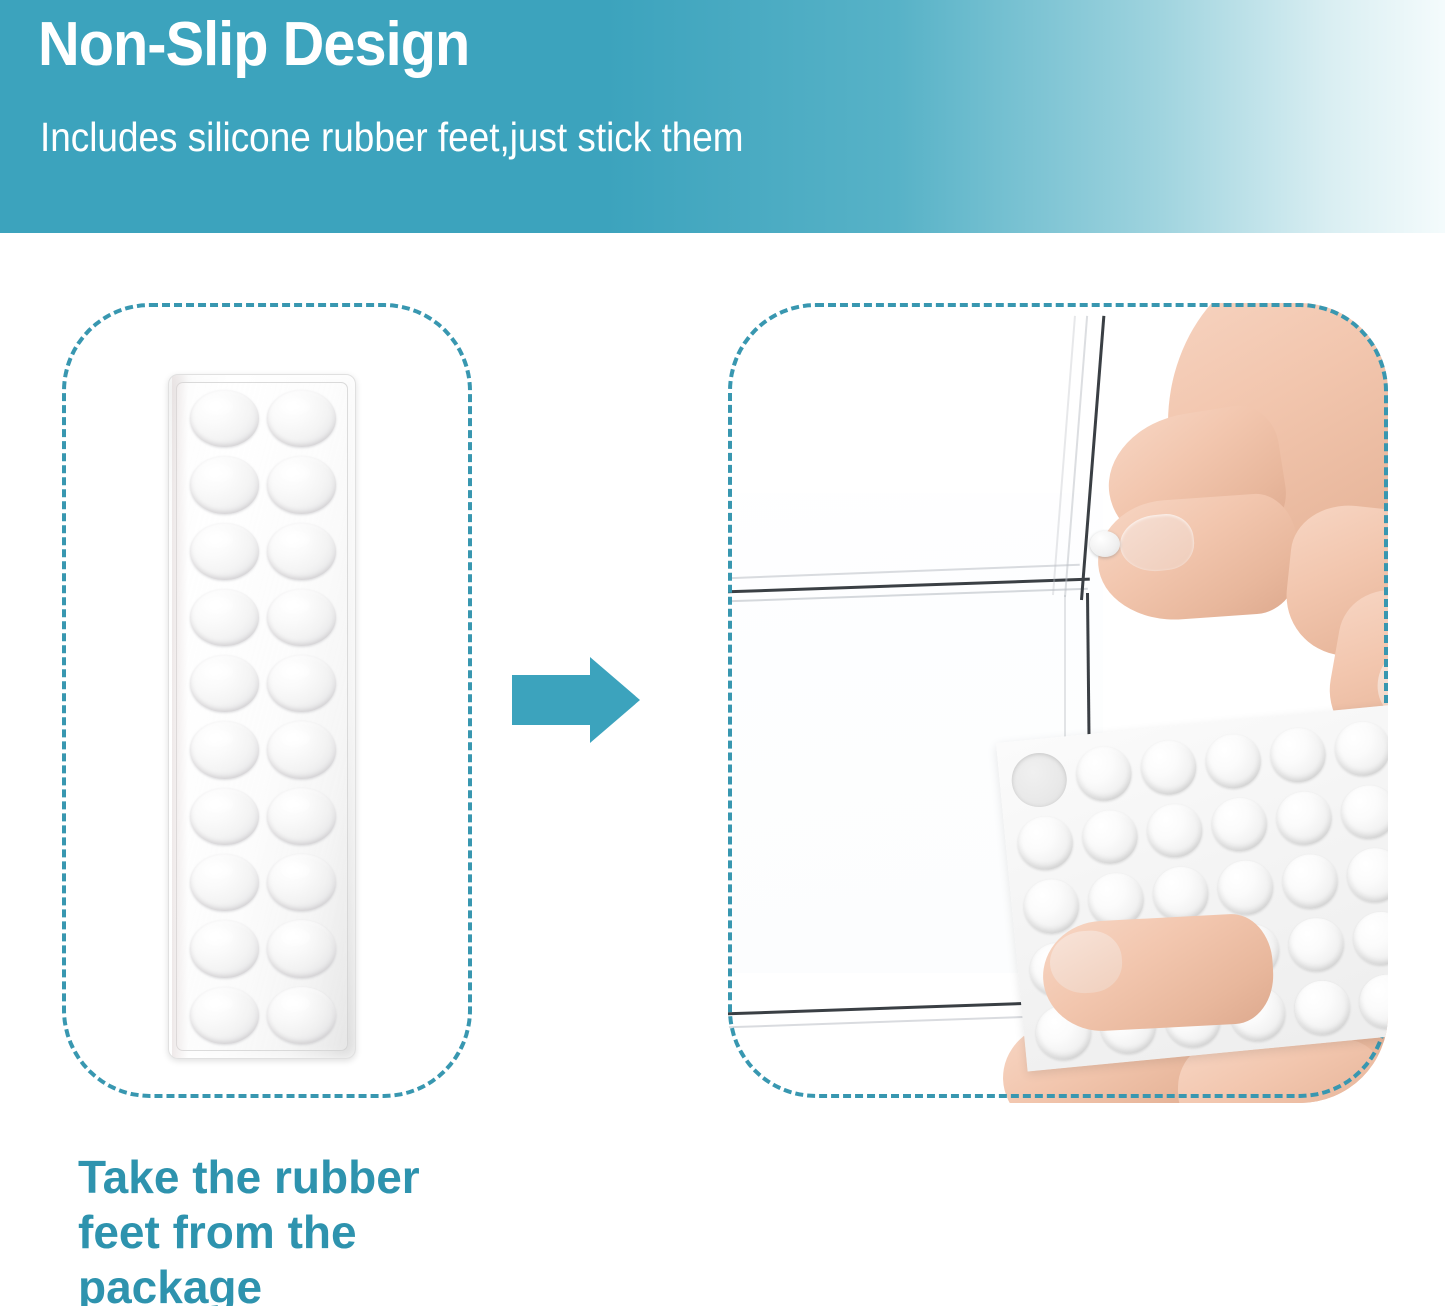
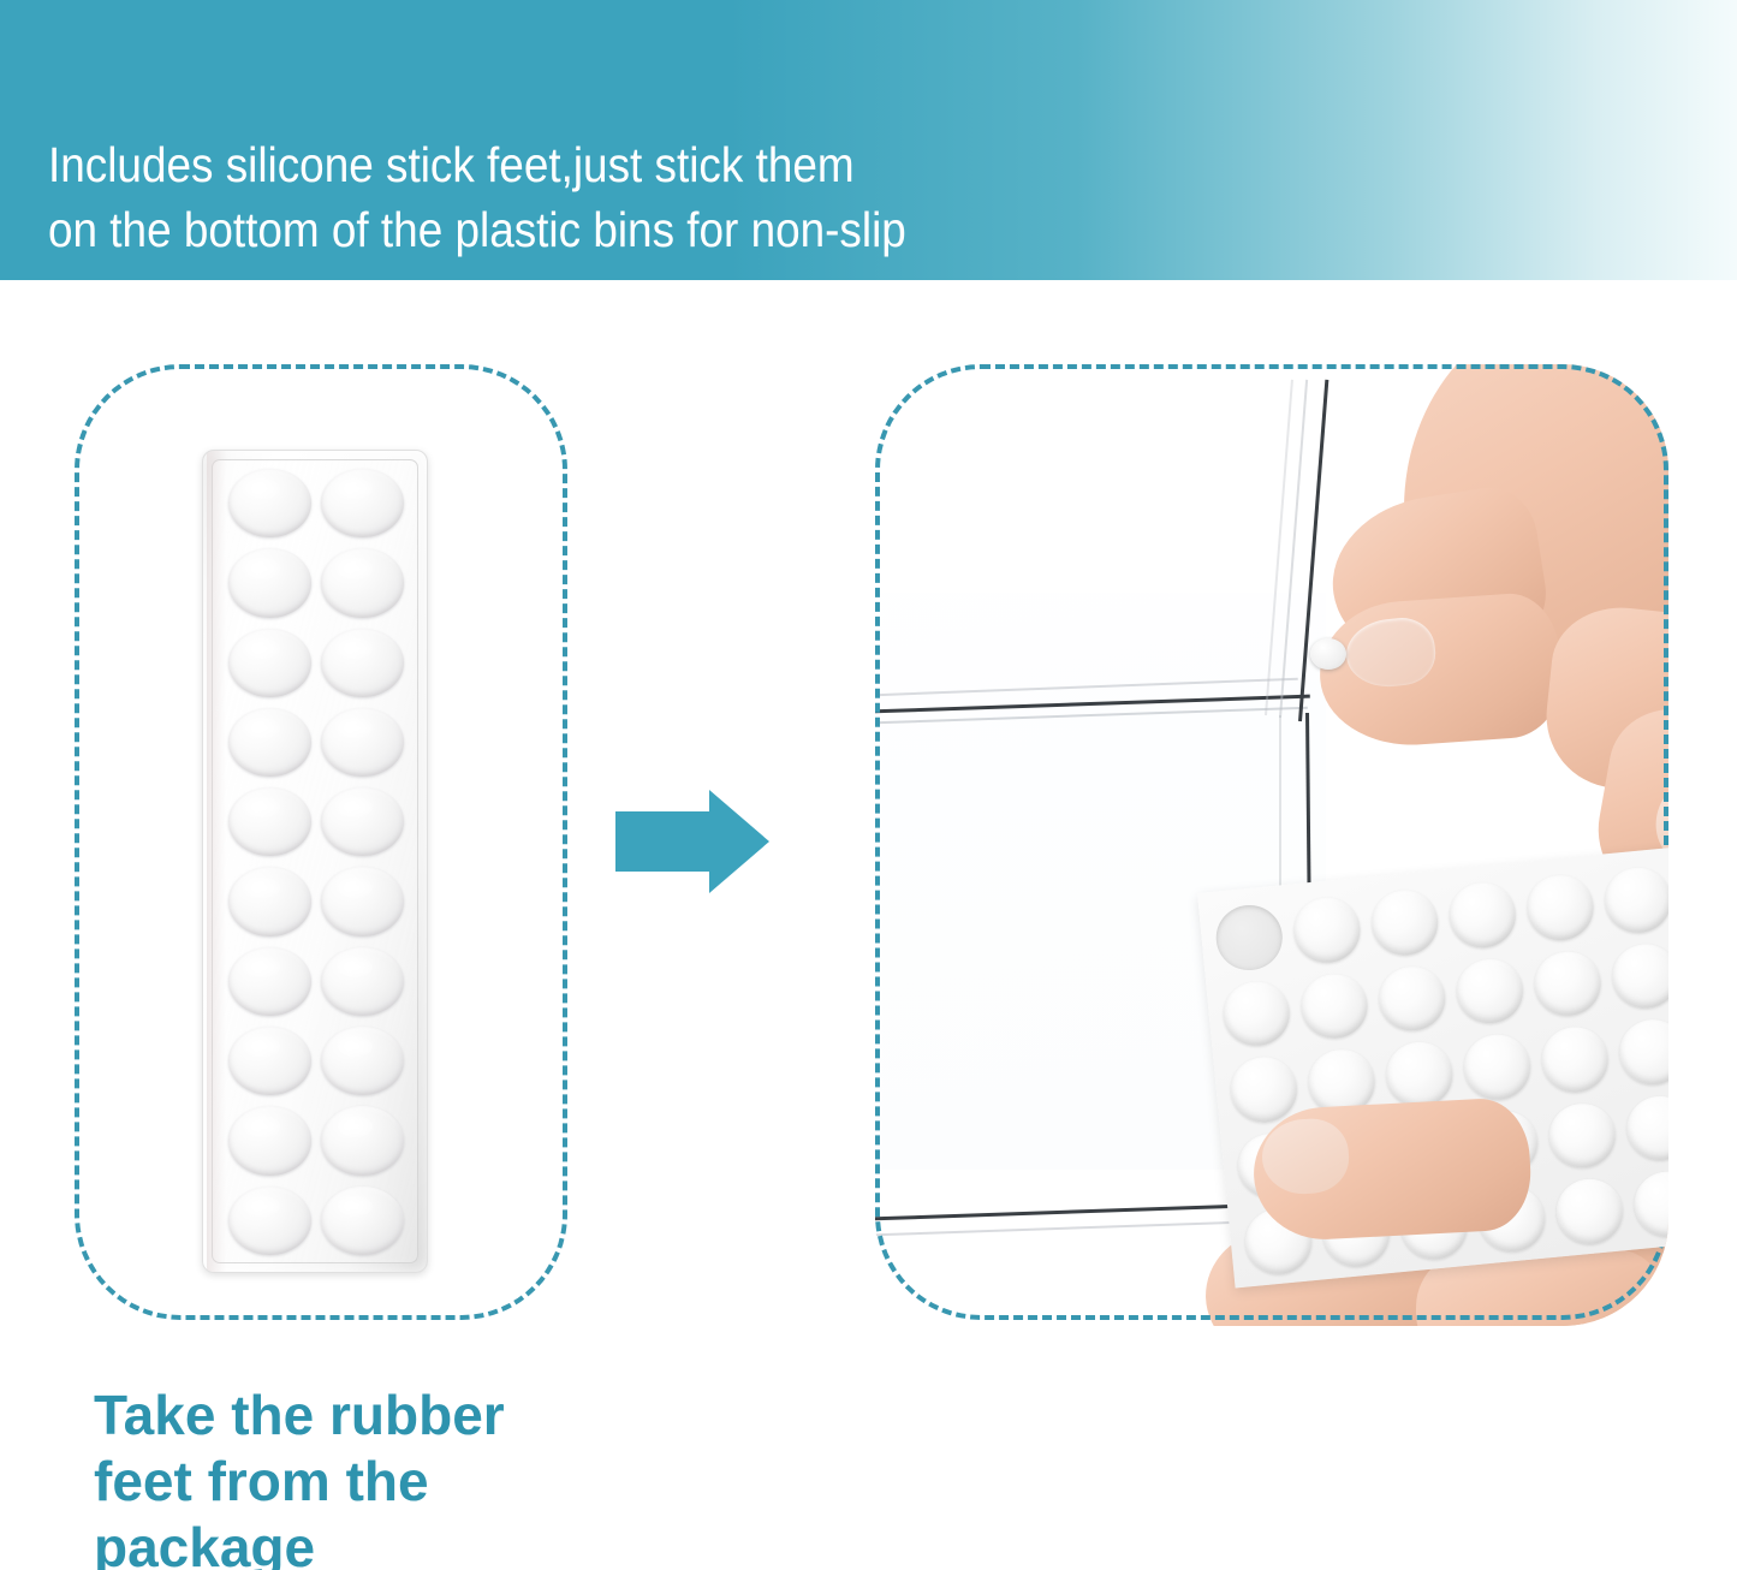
- Non-Slip Design
- Includes silicone rubber feet,just stick them
+ Includes silicone stick feet,just stick them
+ on the bottom of the plastic bins for non-slip
  Take the rubber feet from the package
